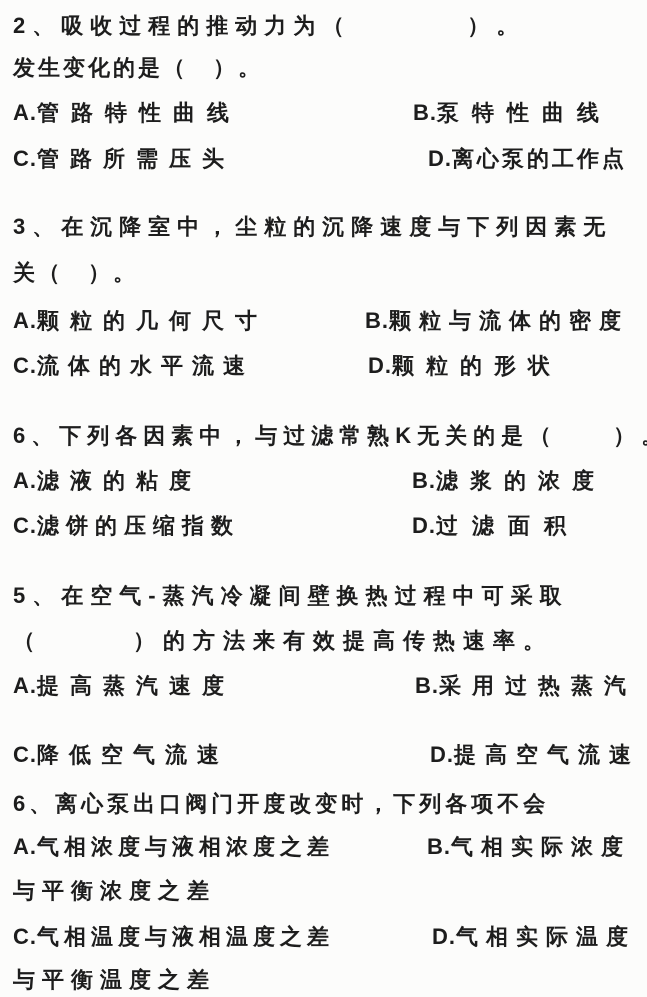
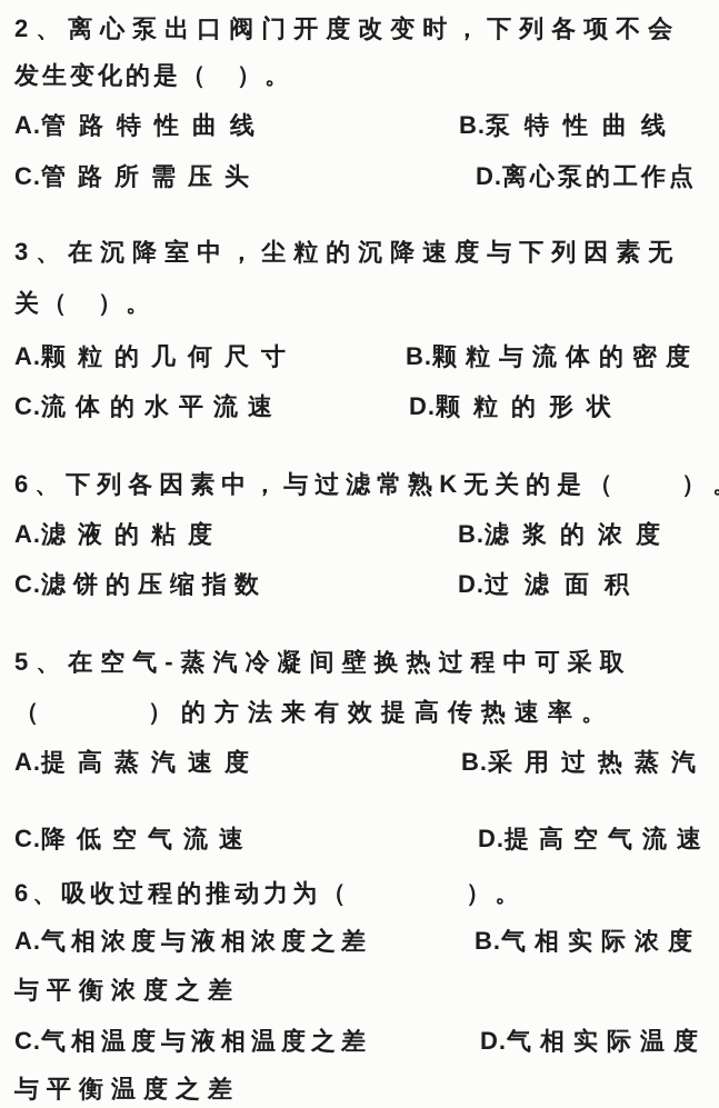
- 2、吸收过程的推动力为（ ）。
+ 2、离心泵出口阀门开度改变时，下列各项不会
  发生变化的是（ ）。
  A.管路特性曲线
  B.泵特性曲线
  C.管路所需压头
  D.离心泵的工作点
  3、在沉降室中，尘粒的沉降速度与下列因素无
  关（ ）。
  A.颗粒的几何尺寸
  B.颗粒与流体的密度
  C.流体的水平流速
  D.颗粒的形状
  6、下列各因素中，与过滤常熟K无关的是（ ）
  A.滤液的粘度
  B.滤浆的浓度
  C.滤饼的压缩指数
  D.过滤面积
  5、在空气-蒸汽冷凝间壁换热过程中可采取
  （ ）的方法来有效提高传热速率。
  A.提高蒸汽速度
  B.采用过热蒸汽
  C.降低空气流速
  D.提高空气流速
- 6、离心泵出口阀门开度改变时，下列各项不会
+ 6、吸收过程的推动力为（ ）。
  A.气相浓度与液相浓度之差
  B.气相实际浓度
  与平衡浓度之差
  C.气相温度与液相温度之差
  D.气相实际温度
  与平衡温度之差
